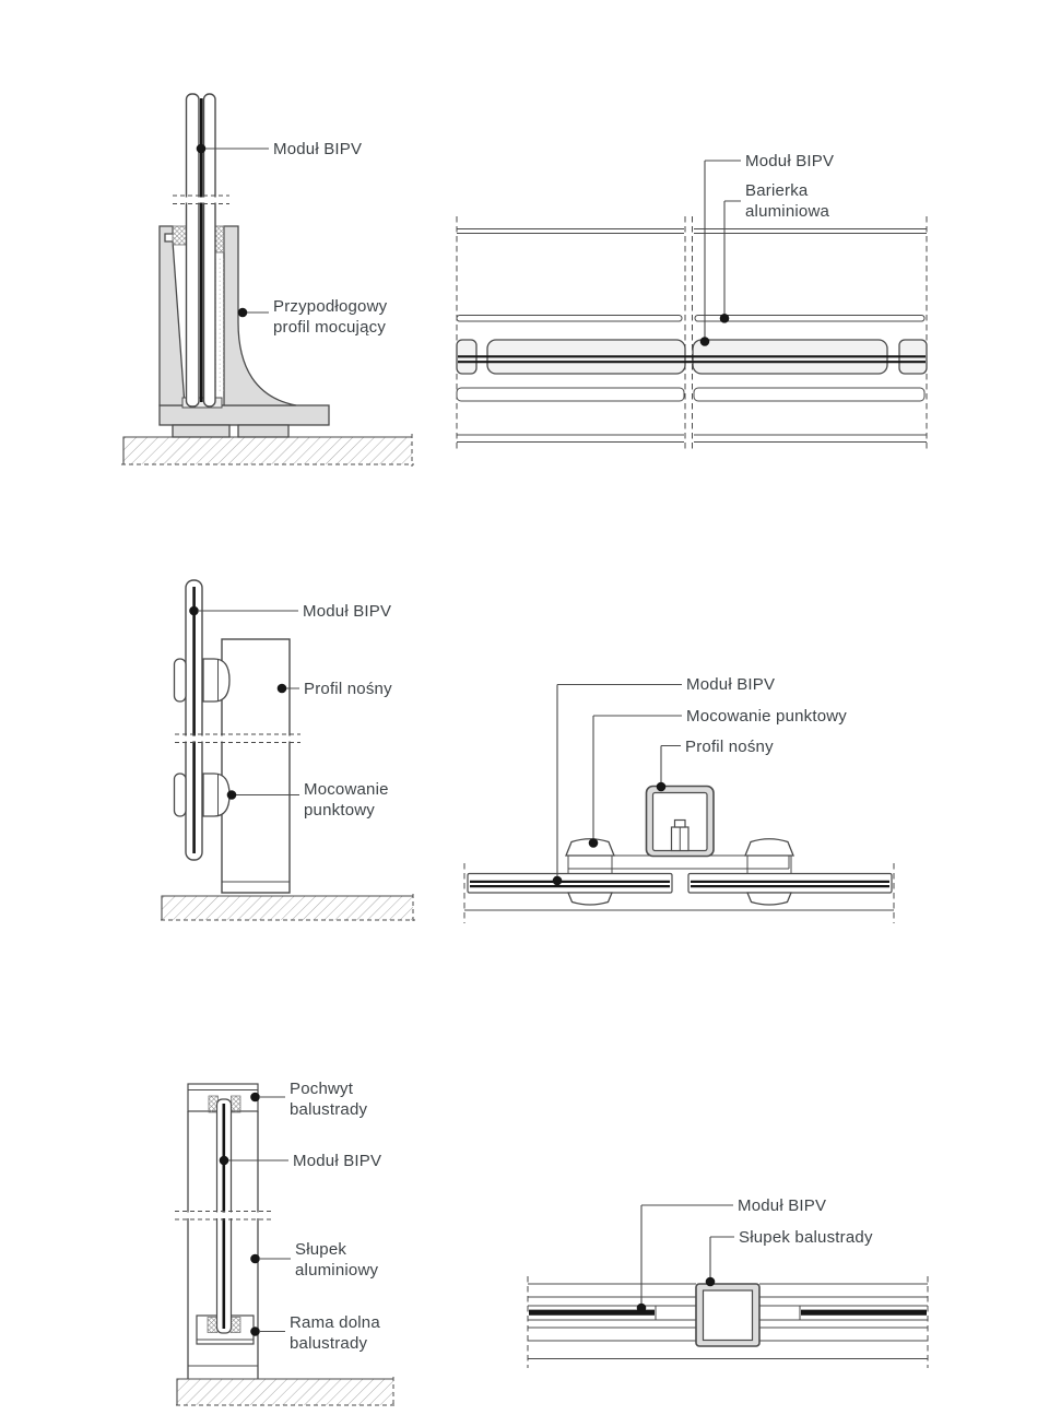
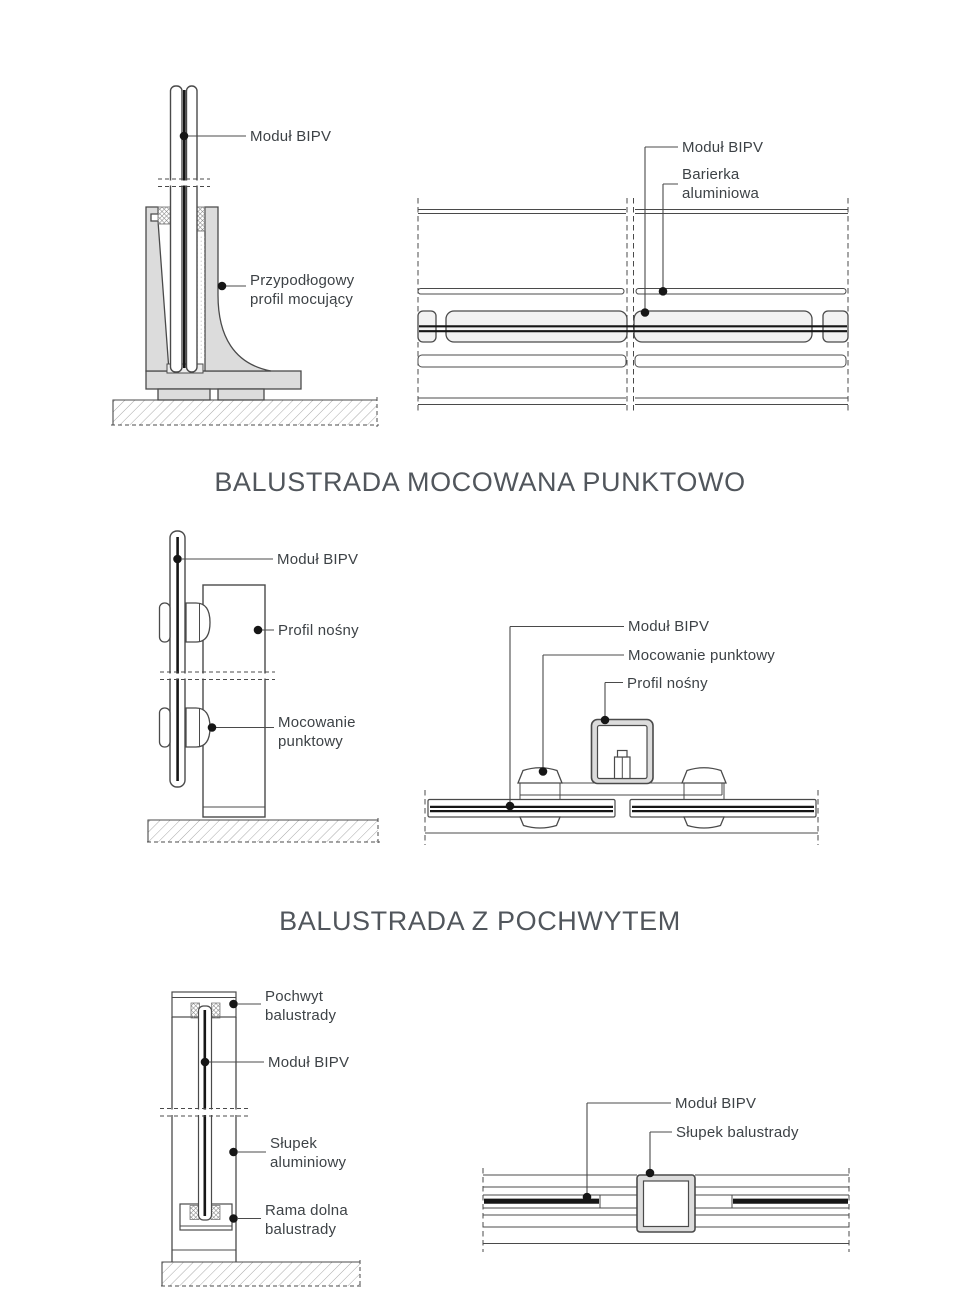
+ BALUSTRADA MOCOWANA PUNKTOWO
+ BALUSTRADA Z POCHWYTEM
  Moduł BIPV
  Przypodłogowy
  profil mocujący
  Moduł BIPV
  Barierka
  aluminiowa
  Moduł BIPV
  Profil nośny
  Mocowanie
  punktowy
  Moduł BIPV
  Mocowanie punktowy
  Profil nośny
  Pochwyt
  balustrady
  Moduł BIPV
  Słupek
  aluminiowy
  Rama dolna
  balustrady
  Moduł BIPV
  Słupek balustrady
